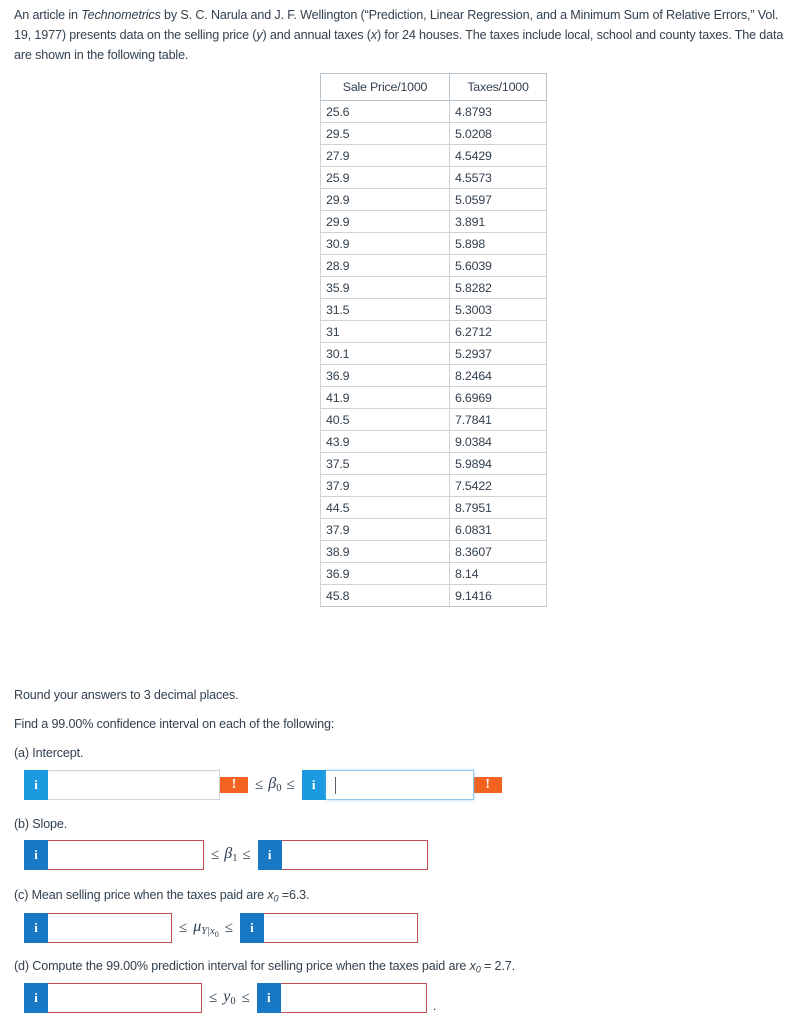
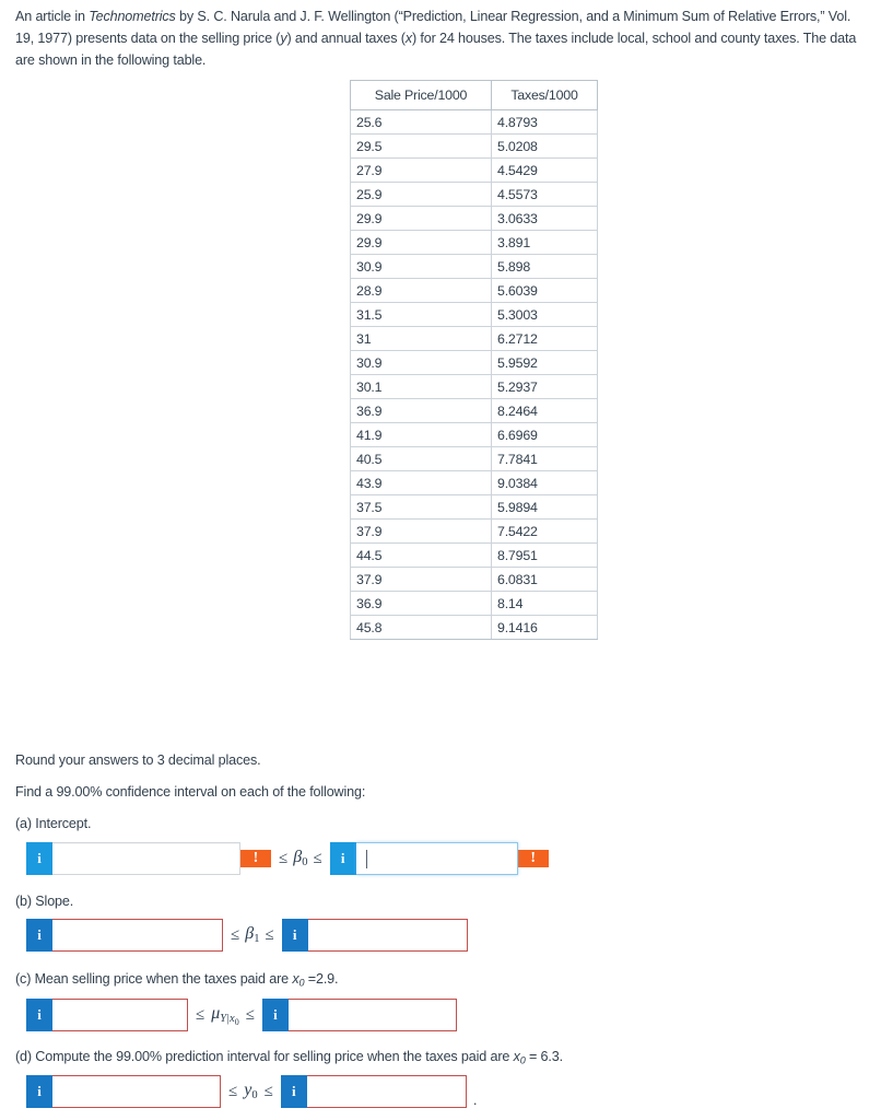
  An article in Technometrics by S. C. Narula and J. F. Wellington (“Prediction, Linear Regression, and a Minimum Sum of Relative Errors,” Vol. 19, 1977) presents data on the selling price (y) and annual taxes (x) for 24 houses. The taxes include local, school and county taxes. The data are shown in the following table.
  Sale Price/1000	Taxes/1000
  25.6	4.8793
  29.5	5.0208
  27.9	4.5429
  25.9	4.5573
- 29.9	5.0597
+ 29.9	3.0633
  29.9	3.891
  30.9	5.898
  28.9	5.6039
- 35.9	5.8282
  31.5	5.3003
  31	6.2712
+ 30.9	5.9592
  30.1	5.2937
  36.9	8.2464
  41.9	6.6969
  40.5	7.7841
  43.9	9.0384
  37.5	5.9894
  37.9	7.5422
  44.5	8.7951
  37.9	6.0831
- 38.9	8.3607
  36.9	8.14
  45.8	9.1416
  Round your answers to 3 decimal places.
  Find a 99.00% confidence interval on each of the following:
  (a) Intercept.
  i
  !
  ≤
  β0
  ≤
  i
  !
  (b) Slope.
  i
  ≤
  β1
  ≤
  i
- (c) Mean selling price when the taxes paid are x0 =6.3.
+ (c) Mean selling price when the taxes paid are x0 =2.9.
  i
  ≤
  μY|x0
  ≤
  i
- (d) Compute the 99.00% prediction interval for selling price when the taxes paid are x0 = 2.7.
+ (d) Compute the 99.00% prediction interval for selling price when the taxes paid are x0 = 6.3.
  i
  ≤
  y0
  ≤
  i
  .
